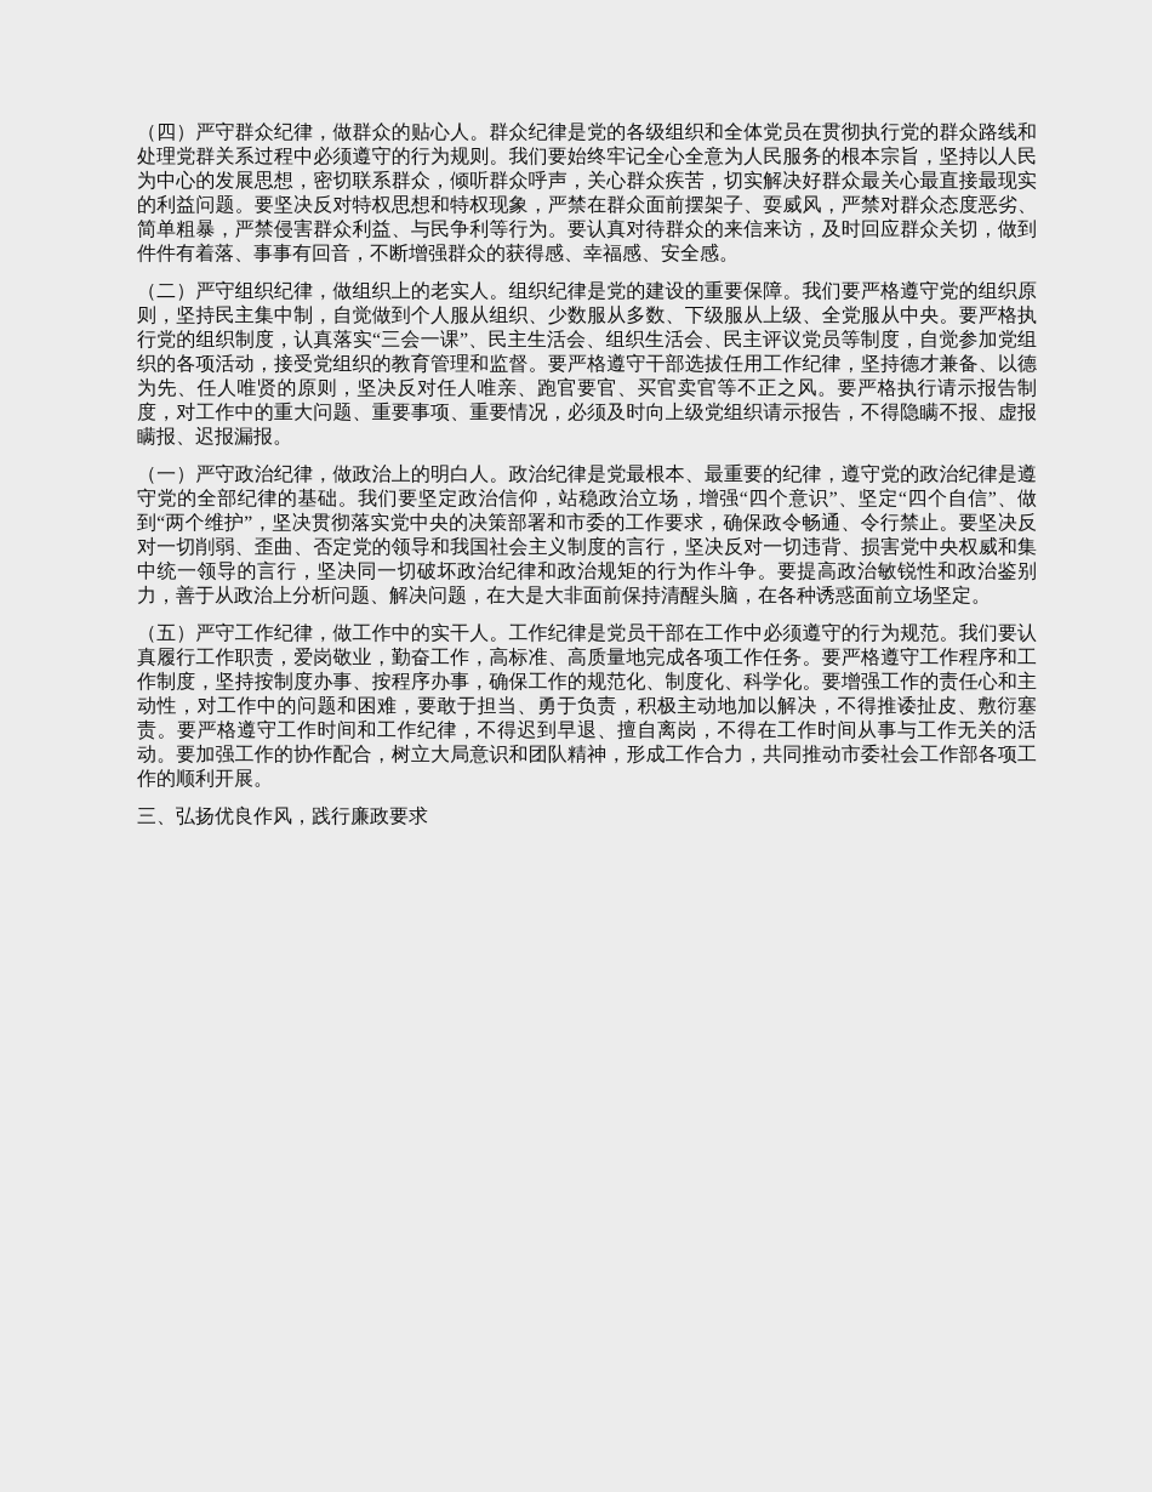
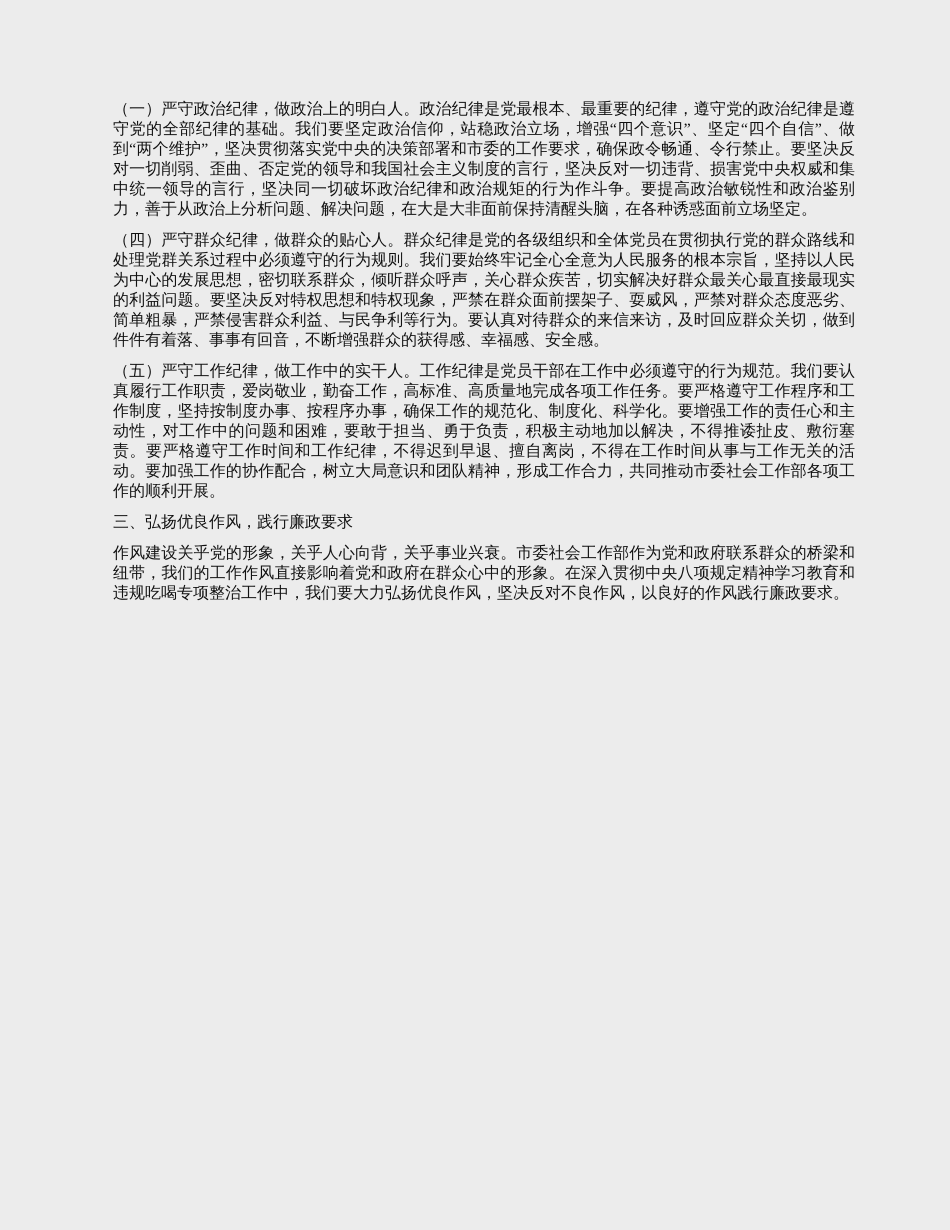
- （四）严守群众纪律，做群众的贴心人。群众纪律是党的各级组织和全体党员在贯彻执行党的群众路线和处理党群关系过程中必须遵守的行为规则。我们要始终牢记全心全意为人民服务的根本宗旨，坚持以人民为中心的发展思想，密切联系群众，倾听群众呼声，关心群众疾苦，切实解决好群众最关心最直接最现实的利益问题。要坚决反对特权思想和特权现象，严禁在群众面前摆架子、耍威风，严禁对群众态度恶劣、简单粗暴，严禁侵害群众利益、与民争利等行为。要认真对待群众的来信来访，及时回应群众关切，做到件件有着落、事事有回音，不断增强群众的获得感、幸福感、安全感。
+ （一）严守政治纪律，做政治上的明白人。政治纪律是党最根本、最重要的纪律，遵守党的政治纪律是遵守党的全部纪律的基础。我们要坚定政治信仰，站稳政治立场，增强“四个意识”、坚定“四个自信”、做到“两个维护”，坚决贯彻落实党中央的决策部署和市委的工作要求，确保政令畅通、令行禁止。要坚决反对一切削弱、歪曲、否定党的领导和我国社会主义制度的言行，坚决反对一切违背、损害党中央权威和集中统一领导的言行，坚决同一切破坏政治纪律和政治规矩的行为作斗争。要提高政治敏锐性和政治鉴别力，善于从政治上分析问题、解决问题，在大是大非面前保持清醒头脑，在各种诱惑面前立场坚定。
- （二）严守组织纪律，做组织上的老实人。组织纪律是党的建设的重要保障。我们要严格遵守党的组织原则，坚持民主集中制，自觉做到个人服从组织、少数服从多数、下级服从上级、全党服从中央。要严格执行党的组织制度，认真落实“三会一课”、民主生活会、组织生活会、民主评议党员等制度，自觉参加党组织的各项活动，接受党组织的教育管理和监督。要严格遵守干部选拔任用工作纪律，坚持德才兼备、以德为先、任人唯贤的原则，坚决反对任人唯亲、跑官要官、买官卖官等不正之风。要严格执行请示报告制度，对工作中的重大问题、重要事项、重要情况，必须及时向上级党组织请示报告，不得隐瞒不报、虚报瞒报、迟报漏报。
- （一）严守政治纪律，做政治上的明白人。政治纪律是党最根本、最重要的纪律，遵守党的政治纪律是遵守党的全部纪律的基础。我们要坚定政治信仰，站稳政治立场，增强“四个意识”、坚定“四个自信”、做到“两个维护”，坚决贯彻落实党中央的决策部署和市委的工作要求，确保政令畅通、令行禁止。要坚决反对一切削弱、歪曲、否定党的领导和我国社会主义制度的言行，坚决反对一切违背、损害党中央权威和集中统一领导的言行，坚决同一切破坏政治纪律和政治规矩的行为作斗争。要提高政治敏锐性和政治鉴别力，善于从政治上分析问题、解决问题，在大是大非面前保持清醒头脑，在各种诱惑面前立场坚定。
+ （四）严守群众纪律，做群众的贴心人。群众纪律是党的各级组织和全体党员在贯彻执行党的群众路线和处理党群关系过程中必须遵守的行为规则。我们要始终牢记全心全意为人民服务的根本宗旨，坚持以人民为中心的发展思想，密切联系群众，倾听群众呼声，关心群众疾苦，切实解决好群众最关心最直接最现实的利益问题。要坚决反对特权思想和特权现象，严禁在群众面前摆架子、耍威风，严禁对群众态度恶劣、简单粗暴，严禁侵害群众利益、与民争利等行为。要认真对待群众的来信来访，及时回应群众关切，做到件件有着落、事事有回音，不断增强群众的获得感、幸福感、安全感。
  （五）严守工作纪律，做工作中的实干人。工作纪律是党员干部在工作中必须遵守的行为规范。我们要认真履行工作职责，爱岗敬业，勤奋工作，高标准、高质量地完成各项工作任务。要严格遵守工作程序和工作制度，坚持按制度办事、按程序办事，确保工作的规范化、制度化、科学化。要增强工作的责任心和主动性，对工作中的问题和困难，要敢于担当、勇于负责，积极主动地加以解决，不得推诿扯皮、敷衍塞责。要严格遵守工作时间和工作纪律，不得迟到早退、擅自离岗，不得在工作时间从事与工作无关的活动。要加强工作的协作配合，树立大局意识和团队精神，形成工作合力，共同推动市委社会工作部各项工作的顺利开展。
  三、弘扬优良作风，践行廉政要求
+ 作风建设关乎党的形象，关乎人心向背，关乎事业兴衰。市委社会工作部作为党和政府联系群众的桥梁和纽带，我们的工作作风直接影响着党和政府在群众心中的形象。在深入贯彻中央八项规定精神学习教育和违规吃喝专项整治工作中，我们要大力弘扬优良作风，坚决反对不良作风，以良好的作风践行廉政要求。
